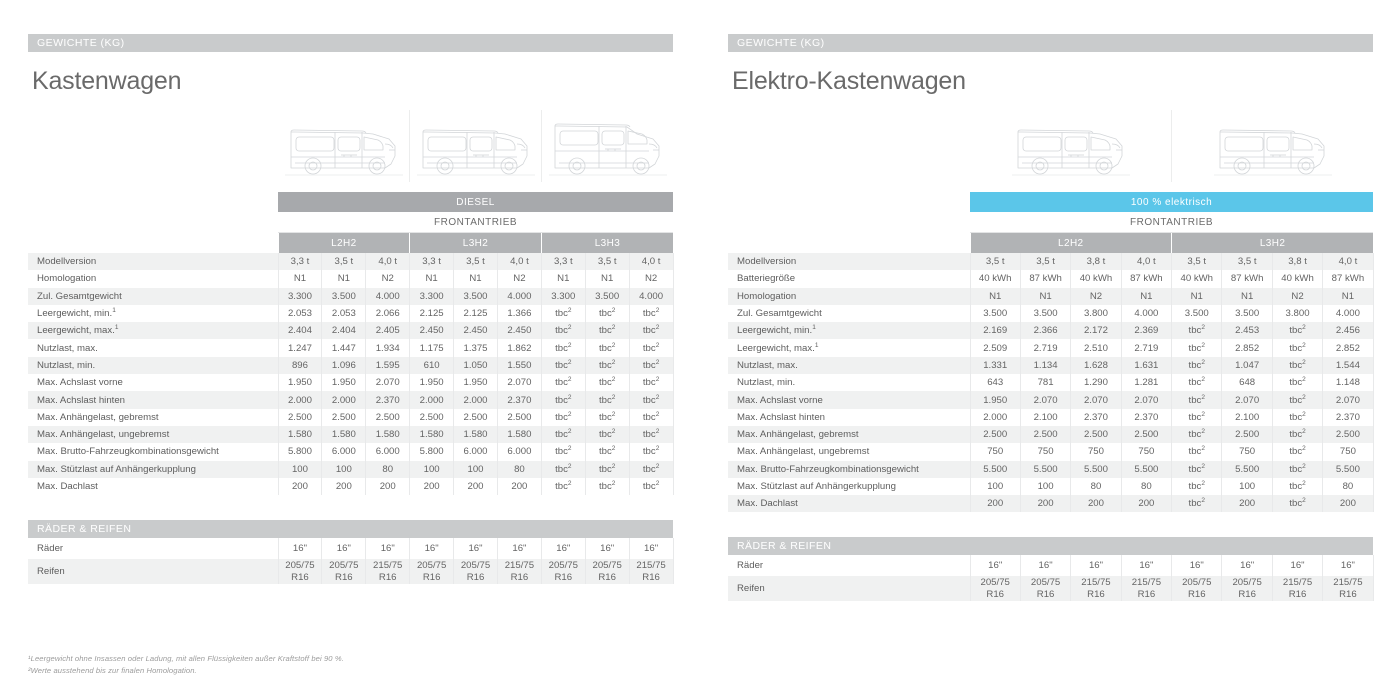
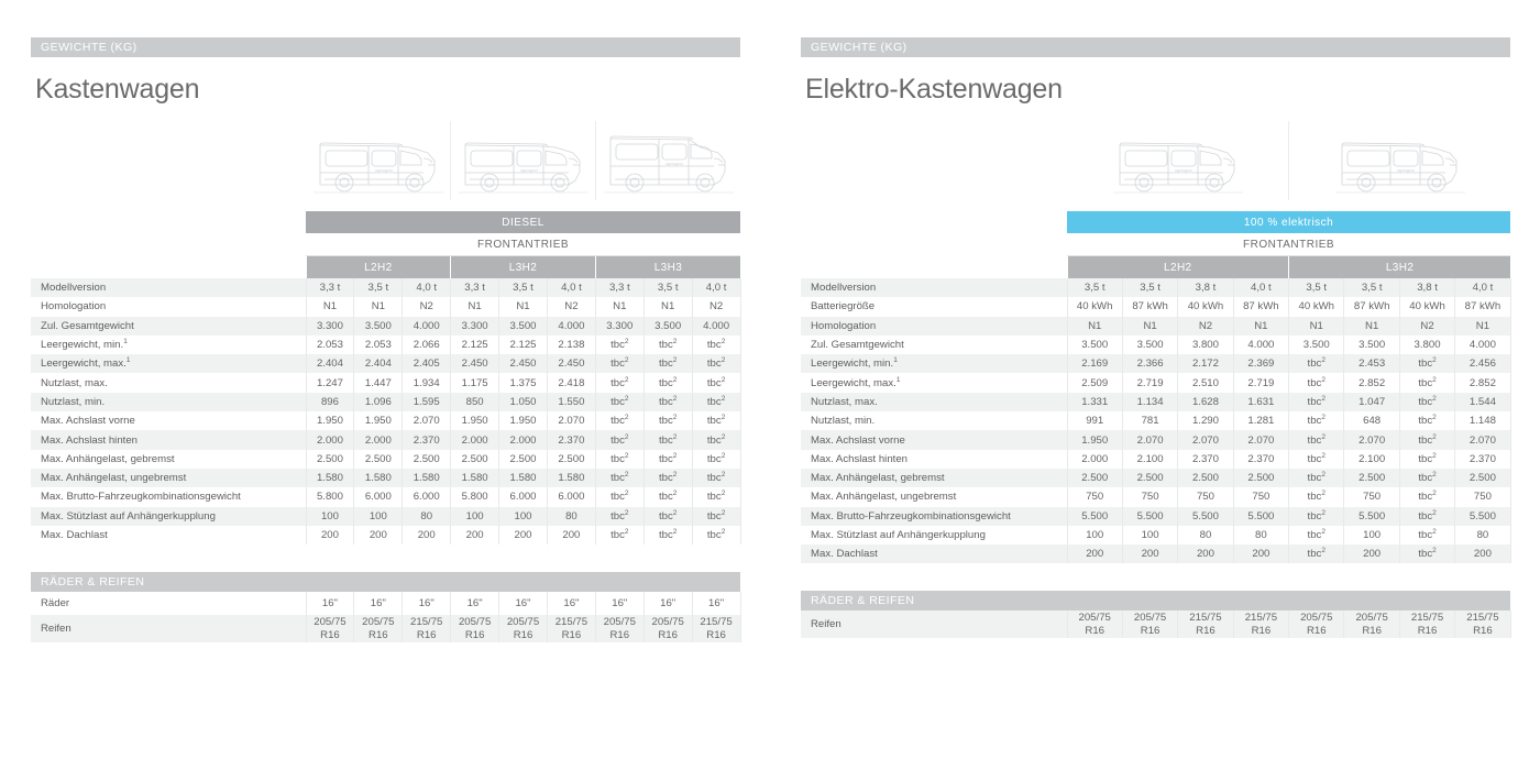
  GEWICHTE (KG)
  Kastenwagen
  	DIESEL
  	FRONTANTRIEB
  	L2H2	L3H2	L3H3
  Modellversion	3,3 t	3,5 t	4,0 t	3,3 t	3,5 t	4,0 t	3,3 t	3,5 t	4,0 t
  Homologation	N1	N1	N2	N1	N1	N2	N1	N1	N2
  Zul. Gesamtgewicht	3.300	3.500	4.000	3.300	3.500	4.000	3.300	3.500	4.000
- Leergewicht, min.	2.053	2.053	2.066	2.125	2.125	1.366	tbc	tbc	tbc
+ Leergewicht, min.	2.053	2.053	2.066	2.125	2.125	2.138	tbc	tbc	tbc
  Leergewicht, max.	2.404	2.404	2.405	2.450	2.450	2.450	tbc	tbc	tbc
- Nutzlast, max.	1.247	1.447	1.934	1.175	1.375	1.862	tbc	tbc	tbc
+ Nutzlast, max.	1.247	1.447	1.934	1.175	1.375	2.418	tbc	tbc	tbc
- Nutzlast, min.	896	1.096	1.595	610	1.050	1.550	tbc	tbc	tbc
+ Nutzlast, min.	896	1.096	1.595	850	1.050	1.550	tbc	tbc	tbc
  Max. Achslast vorne	1.950	1.950	2.070	1.950	1.950	2.070	tbc	tbc	tbc
  Max. Achslast hinten	2.000	2.000	2.370	2.000	2.000	2.370	tbc	tbc	tbc
  Max. Anhängelast, gebremst	2.500	2.500	2.500	2.500	2.500	2.500	tbc	tbc	tbc
  Max. Anhängelast, ungebremst	1.580	1.580	1.580	1.580	1.580	1.580	tbc	tbc	tbc
  Max. Brutto-Fahrzeugkombinationsgewicht	5.800	6.000	6.000	5.800	6.000	6.000	tbc	tbc	tbc
  Max. Stützlast auf Anhängerkupplung	100	100	80	100	100	80	tbc	tbc	tbc
  Max. Dachlast	200	200	200	200	200	200	tbc	tbc	tbc
  RÄDER & REIFEN
  Räder	16"	16"	16"	16"	16"	16"	16"	16"	16"
  Reifen	205/75R16	205/75R16	215/75R16	205/75R16	205/75R16	215/75R16	205/75R16	205/75R16	215/75R16
  GEWICHTE (KG)
  Elektro-Kastenwagen
  	100 % elektrisch
  	FRONTANTRIEB
  	L2H2	L3H2
  Modellversion	3,5 t	3,5 t	3,8 t	4,0 t	3,5 t	3,5 t	3,8 t	4,0 t
  Batteriegröße	40 kWh	87 kWh	40 kWh	87 kWh	40 kWh	87 kWh	40 kWh	87 kWh
  Homologation	N1	N1	N2	N1	N1	N1	N2	N1
  Zul. Gesamtgewicht	3.500	3.500	3.800	4.000	3.500	3.500	3.800	4.000
  Leergewicht, min.	2.169	2.366	2.172	2.369	tbc	2.453	tbc	2.456
  Leergewicht, max.	2.509	2.719	2.510	2.719	tbc	2.852	tbc	2.852
  Nutzlast, max.	1.331	1.134	1.628	1.631	tbc	1.047	tbc	1.544
- Nutzlast, min.	643	781	1.290	1.281	tbc	648	tbc	1.148
+ Nutzlast, min.	991	781	1.290	1.281	tbc	648	tbc	1.148
  Max. Achslast vorne	1.950	2.070	2.070	2.070	tbc	2.070	tbc	2.070
  Max. Achslast hinten	2.000	2.100	2.370	2.370	tbc	2.100	tbc	2.370
  Max. Anhängelast, gebremst	2.500	2.500	2.500	2.500	tbc	2.500	tbc	2.500
  Max. Anhängelast, ungebremst	750	750	750	750	tbc	750	tbc	750
  Max. Brutto-Fahrzeugkombinationsgewicht	5.500	5.500	5.500	5.500	tbc	5.500	tbc	5.500
  Max. Stützlast auf Anhängerkupplung	100	100	80	80	tbc	100	tbc	80
  Max. Dachlast	200	200	200	200	tbc	200	tbc	200
  RÄDER & REIFEN
- Räder	16"	16"	16"	16"	16"	16"	16"	16"
  Reifen	205/75R16	205/75R16	215/75R16	215/75R16	205/75R16	205/75R16	215/75R16	215/75R16
- ¹Leergewicht ohne Insassen oder Ladung, mit allen Flüssigkeiten außer Kraftstoff bei 90 %.
- ²Werte ausstehend bis zur finalen Homologation.
